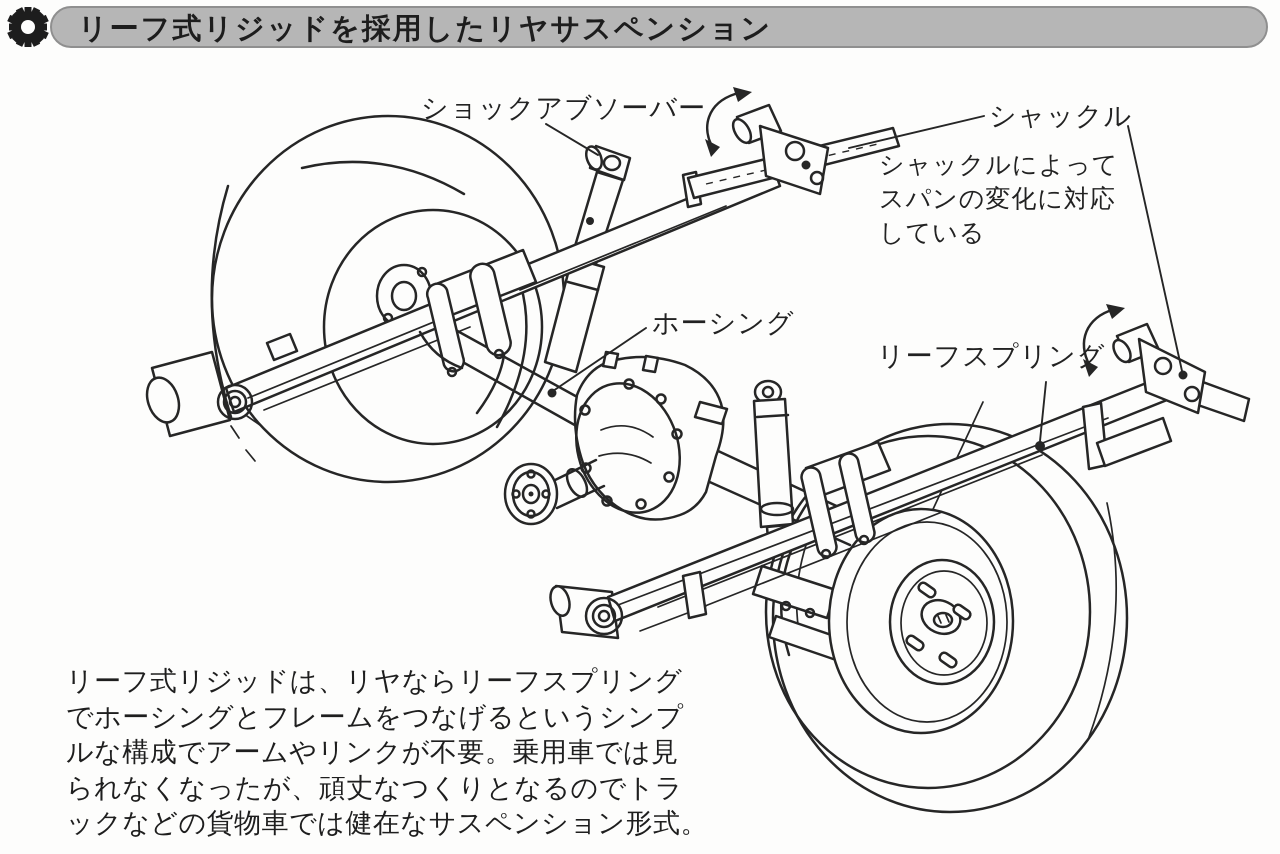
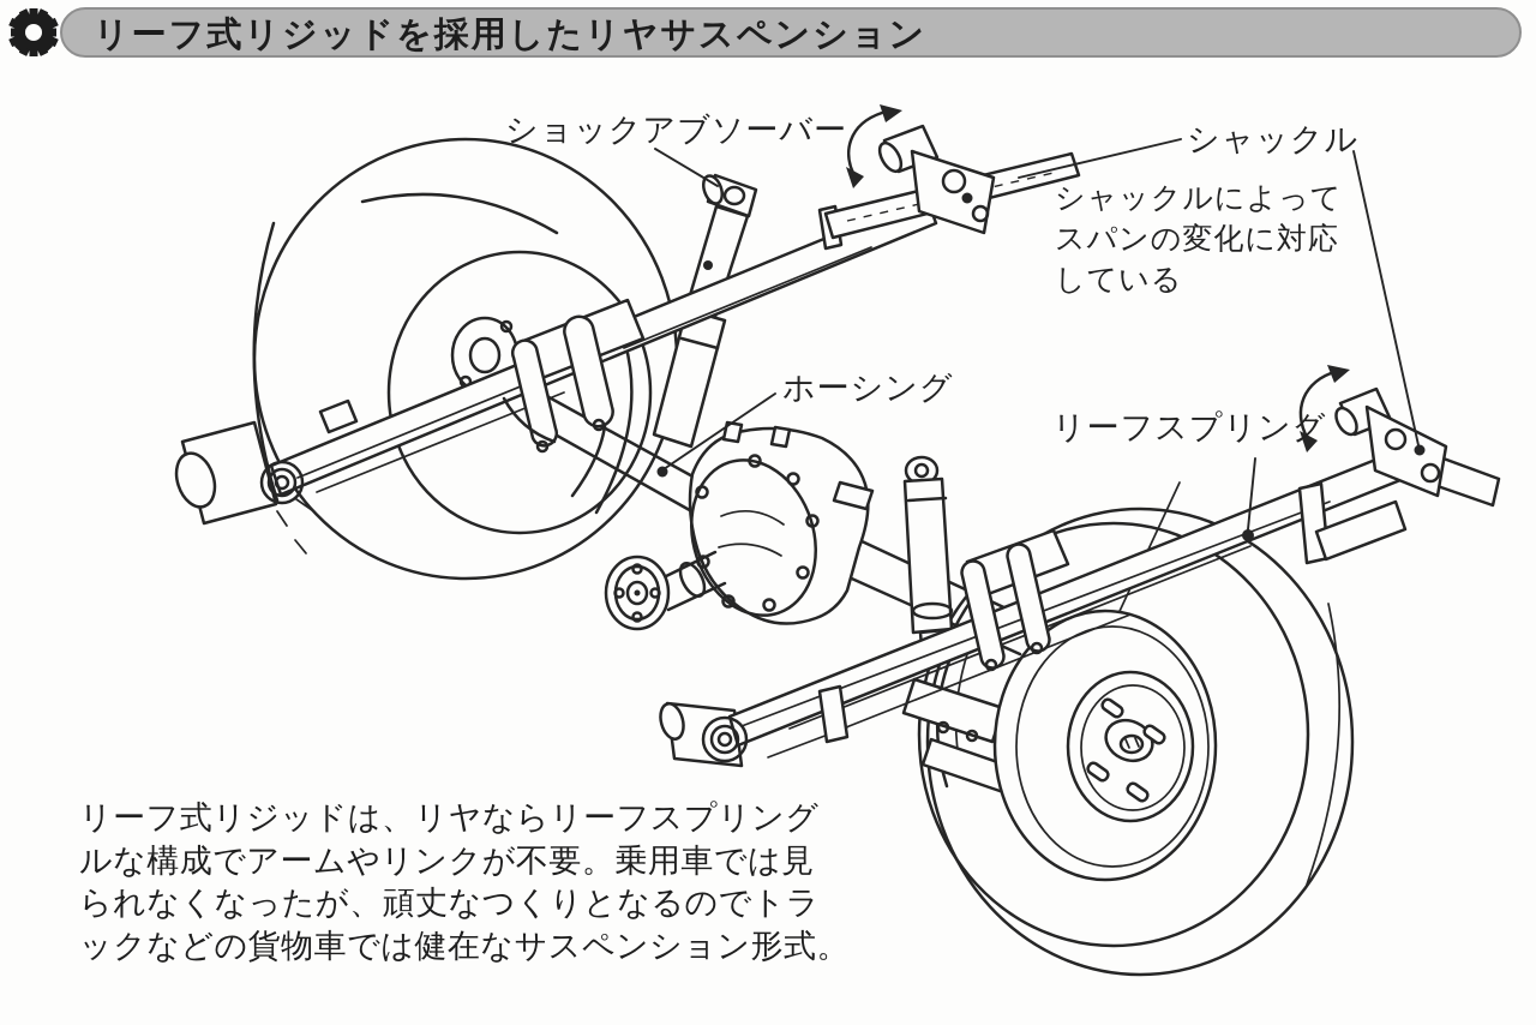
  リーフ式リジッドを採用したリヤサスペンション
  ショックアブソーバー
  シャックル
  ホーシング
  リーフスプリング
  シャックルによって
  スパンの変化に対応
  している
  リーフ式リジッドは、リヤならリーフスプリング
- でホーシングとフレームをつなげるというシンプ
  ルな構成でアームやリンクが不要。乗用車では見
  られなくなったが、頑丈なつくりとなるのでトラ
  ックなどの貨物車では健在なサスペンション形式。
